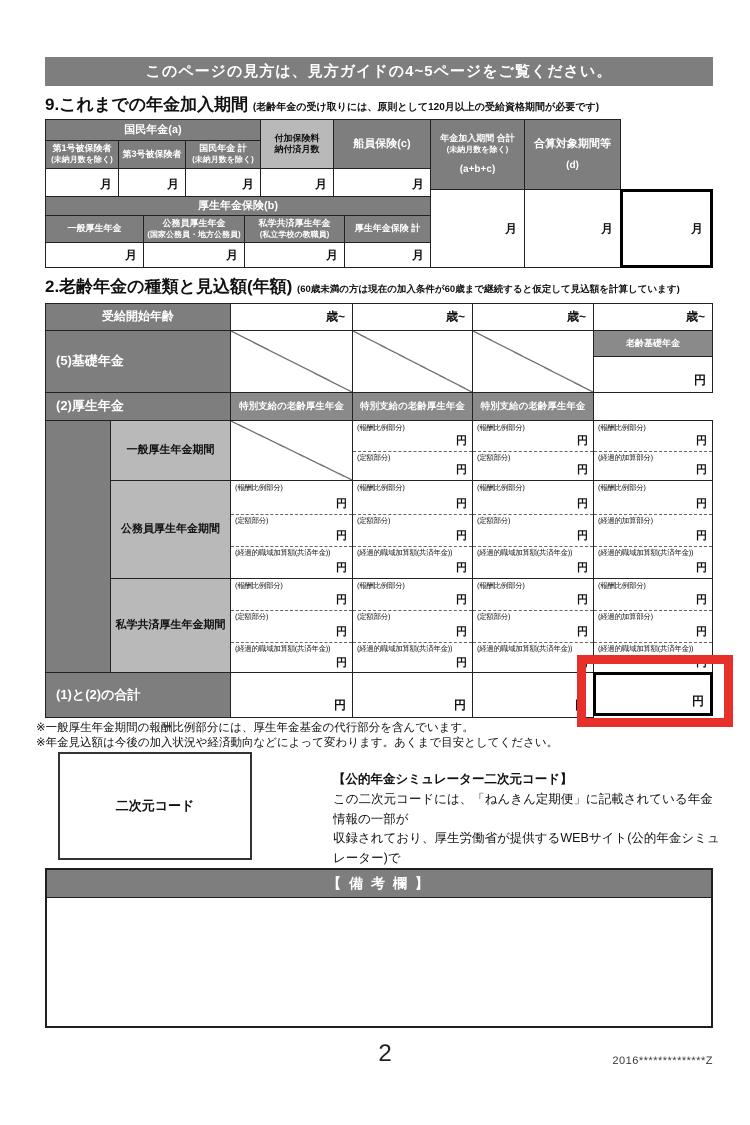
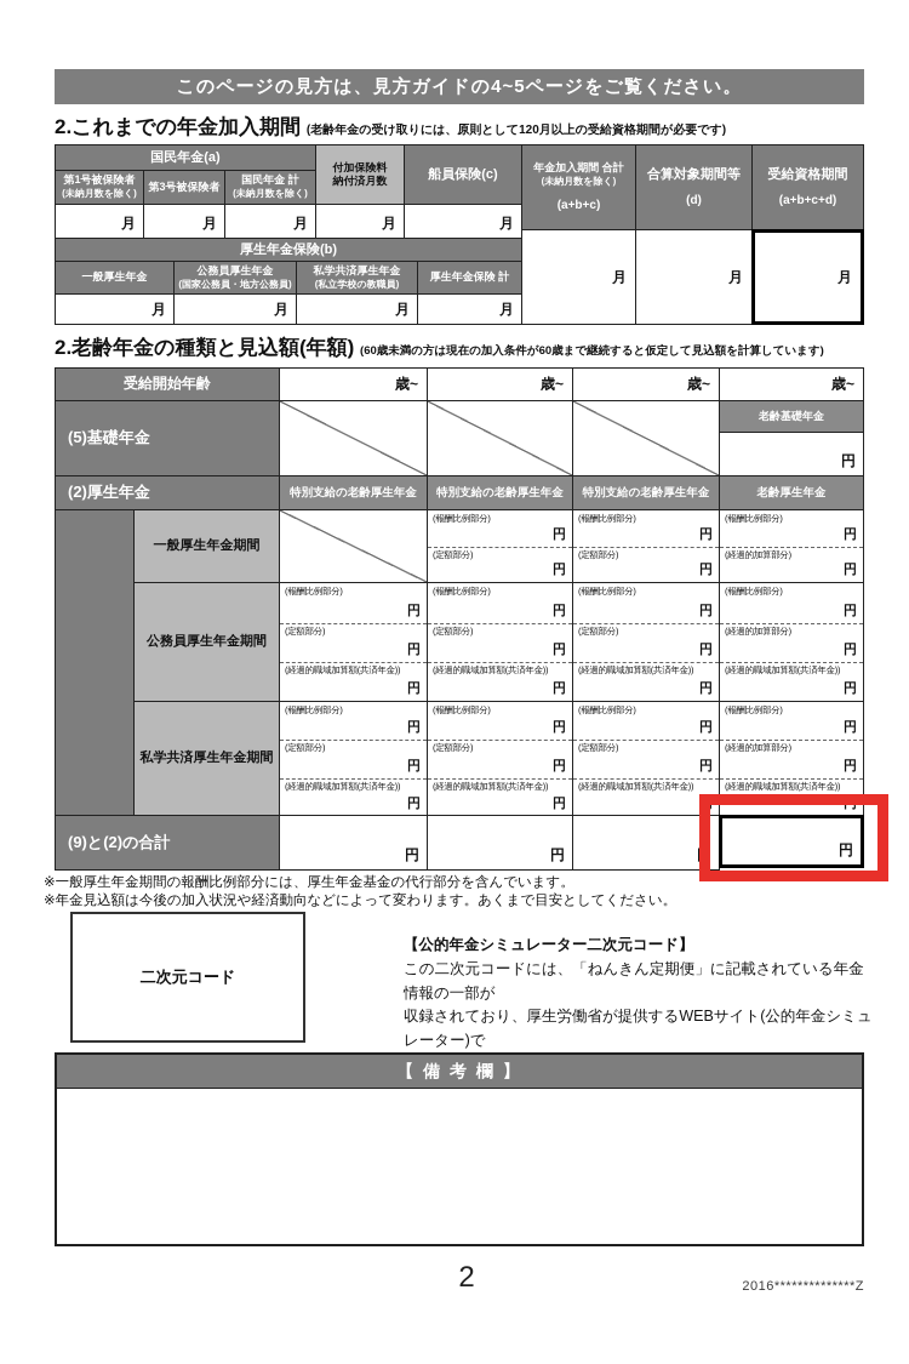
  このページの見方は、見方ガイドの4~5ページをご覧ください。
- 9.これまでの年金加入期間 (老齢年金の受け取りには、原則として120月以上の受給資格期間が必要です)
+ 2.これまでの年金加入期間 (老齢年金の受け取りには、原則として120月以上の受給資格期間が必要です)
  国民年金(a)
  第1号被保険者
  (未納月数を除く)
  第3号被保険者
  国民年金 計
  (未納月数を除く)
  付加保険料
  納付済月数
  船員保険(c)
  月
  月
  月
  月
  月
  厚生年金保険(b)
  一般厚生年金
  公務員厚生年金
  (国家公務員・地方公務員)
  私学共済厚生年金
  (私立学校の教職員)
  厚生年金保険 計
  月
  月
  月
  月
  年金加入期間 合計
  (未納月数を除く)
  (a+b+c)
  合算対象期間等
  (d)
+ 受給資格期間
+ (a+b+c+d)
  月
  月
  月
  2.老齢年金の種類と見込額(年額) (60歳未満の方は現在の加入条件が60歳まで継続すると仮定して見込額を計算しています)
  受給開始年齢
  歳~
  歳~
  歳~
  歳~
  (5)基礎年金
  老齢基礎年金
  円
  (2)厚生年金
  特別支給の老齢厚生年金
  特別支給の老齢厚生年金
  特別支給の老齢厚生年金
+ 老齢厚生年金
  一般厚生年金期間
  (報酬比例部分)
  円
  (定額部分)
  円
  (報酬比例部分)
  円
  (定額部分)
  円
  (報酬比例部分)
  円
  (経過的加算部分)
  円
  公務員厚生年金期間
  (報酬比例部分)
  円
  (定額部分)
  円
  (経過的職域加算額(共済年金))
  円
  (報酬比例部分)
  円
  (定額部分)
  円
  (経過的職域加算額(共済年金))
  円
  (報酬比例部分)
  円
  (定額部分)
  円
  (経過的職域加算額(共済年金))
  円
  (報酬比例部分)
  円
  (経過的加算部分)
  円
  (経過的職域加算額(共済年金))
  円
  私学共済厚生年金期間
  (報酬比例部分)
  円
  (定額部分)
  円
  (経過的職域加算額(共済年金))
  円
  (報酬比例部分)
  円
  (定額部分)
  円
  (経過的職域加算額(共済年金))
  円
  (報酬比例部分)
  円
  (定額部分)
  円
  (経過的職域加算額(共済年金))
  円
  (報酬比例部分)
  円
  (経過的加算部分)
  円
  (経過的職域加算額(共済年金))
  円
- (1)と(2)の合計
+ (9)と(2)の合計
  円
  円
  円
  円
  ※一般厚生年金期間の報酬比例部分には、厚生年金基金の代行部分を含んでいます。
  ※年金見込額は今後の加入状況や経済動向などによって変わります。あくまで目安としてください。
  二次元コード
  【公的年金シミュレーター二次元コード】
  この二次元コードには、「ねんきん定期便」に記載されている年金情報の一部が
  収録されており、厚生労働省が提供するWEBサイト(公的年金シミュレーター)で
  【 備 考 欄 】
  2
  2016**************Z
